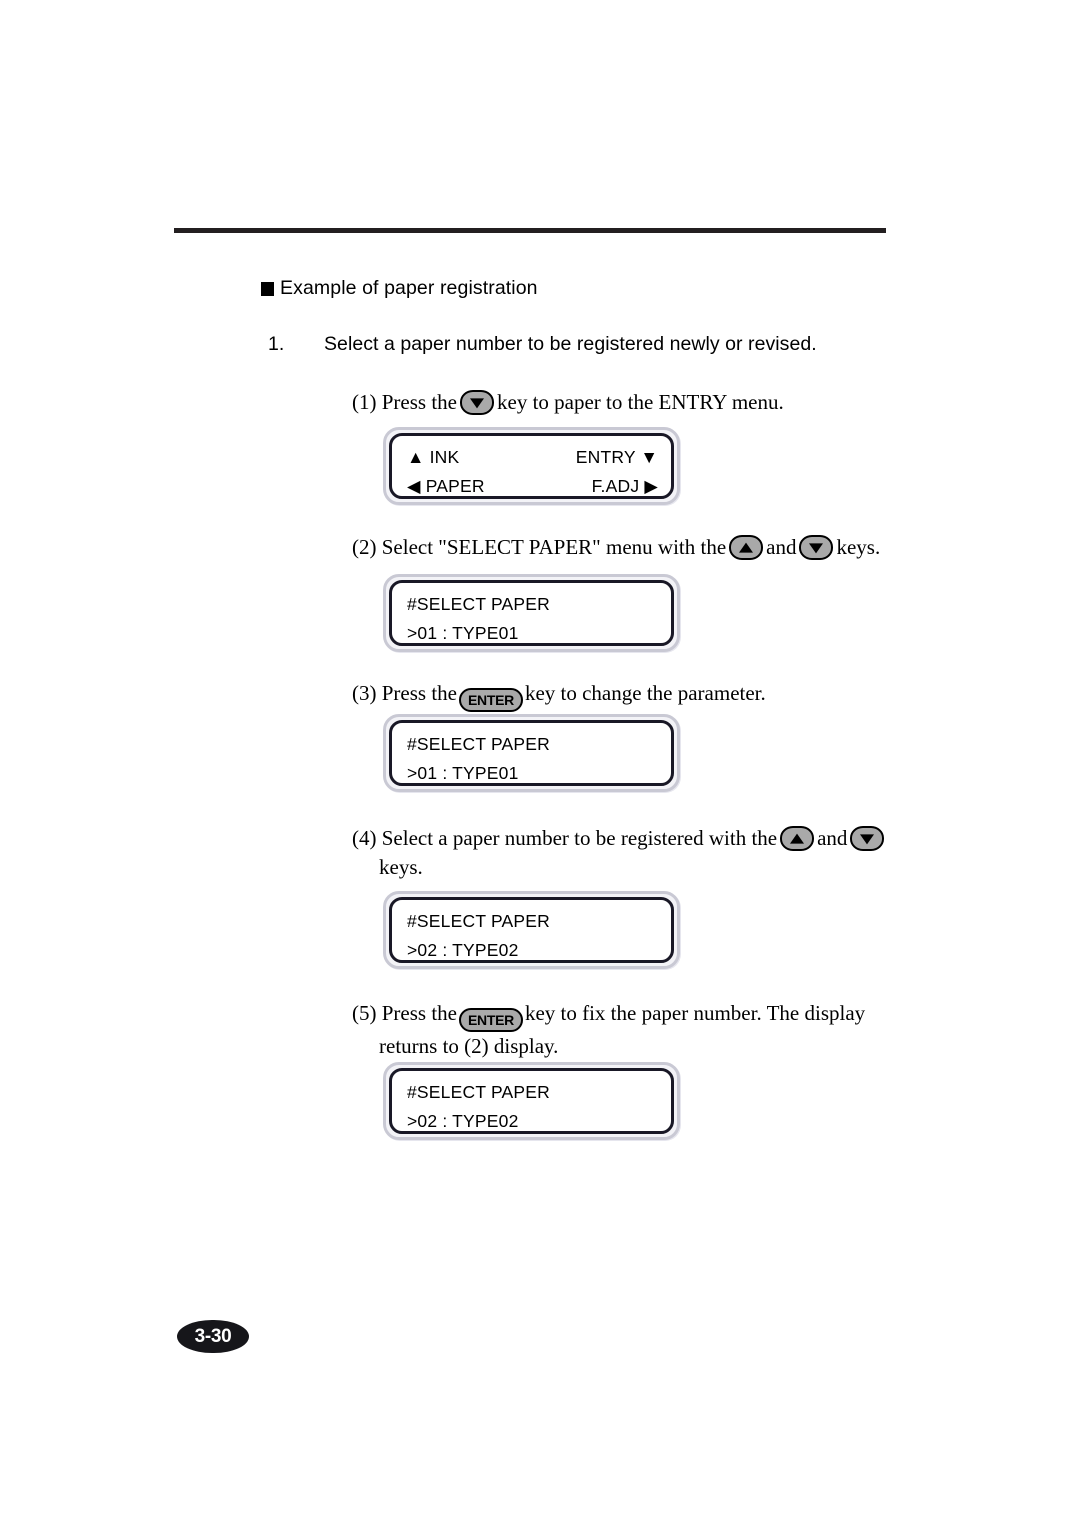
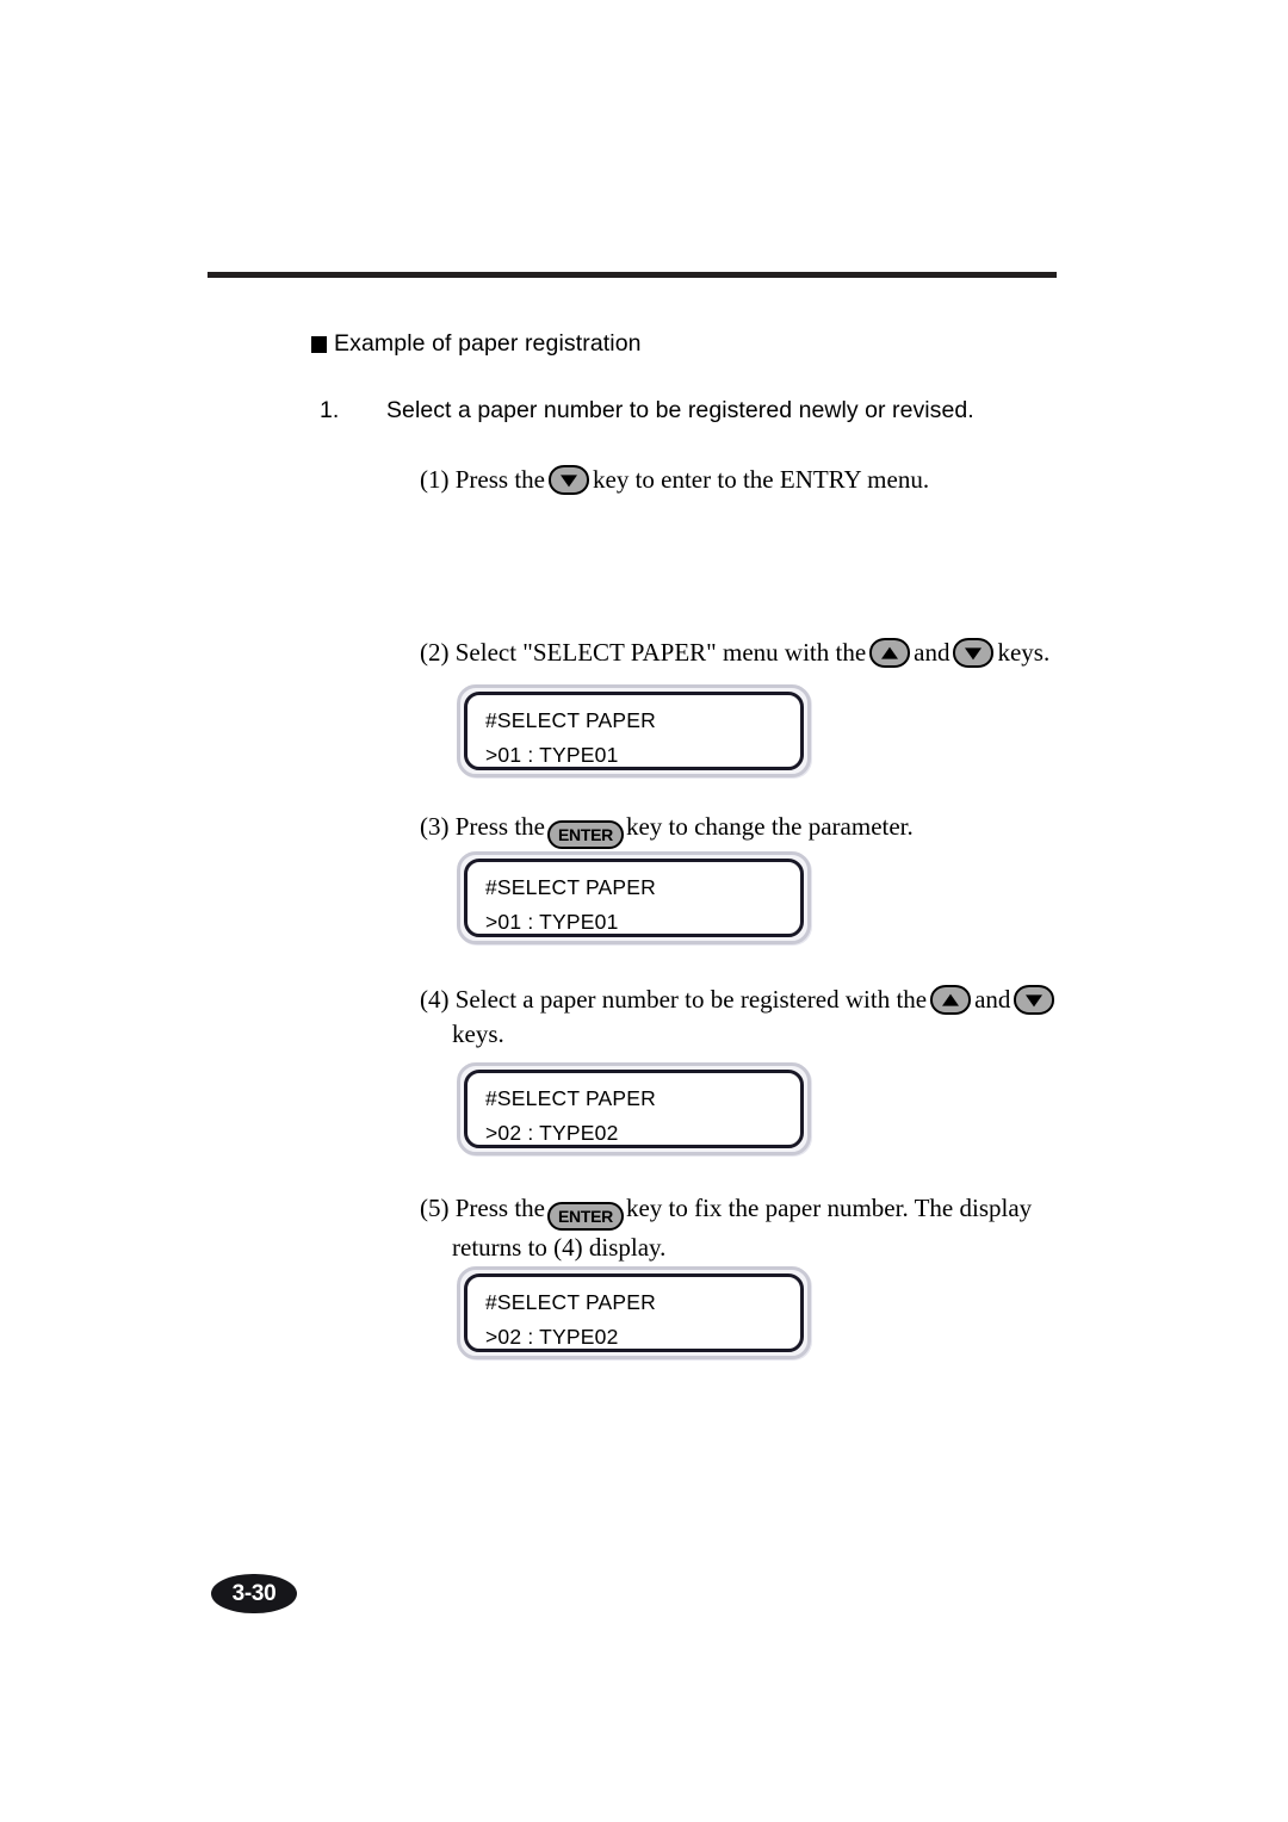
  Example of paper registration
  1. Select a paper number to be registered newly or revised.
- (1) Press the key to paper to the ENTRY menu.
+ (1) Press the key to enter to the ENTRY menu.
- ▲ INK
- ENTRY ▼
- ◀ PAPER
- F.ADJ ▶
  (2) Select "SELECT PAPER" menu with the and keys.
  #SELECT PAPER
  >01 : TYPE01
  (3) Press the ENTER key to change the parameter.
  #SELECT PAPER
  >01 : TYPE01
  (4) Select a paper number to be registered with the and
  keys.
  #SELECT PAPER
  >02 : TYPE02
  (5) Press the ENTER key to fix the paper number. The display
- returns to (2) display.
+ returns to (4) display.
  #SELECT PAPER
  >02 : TYPE02
  3-30
